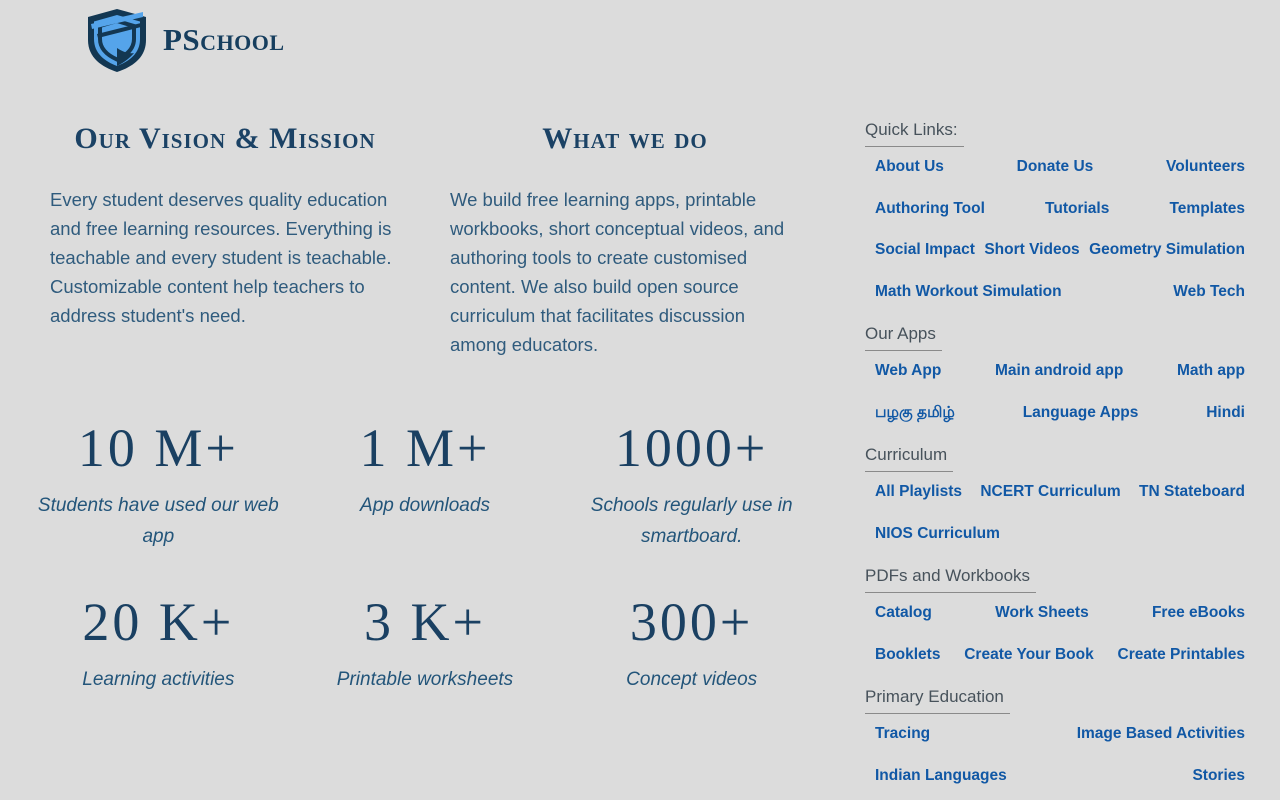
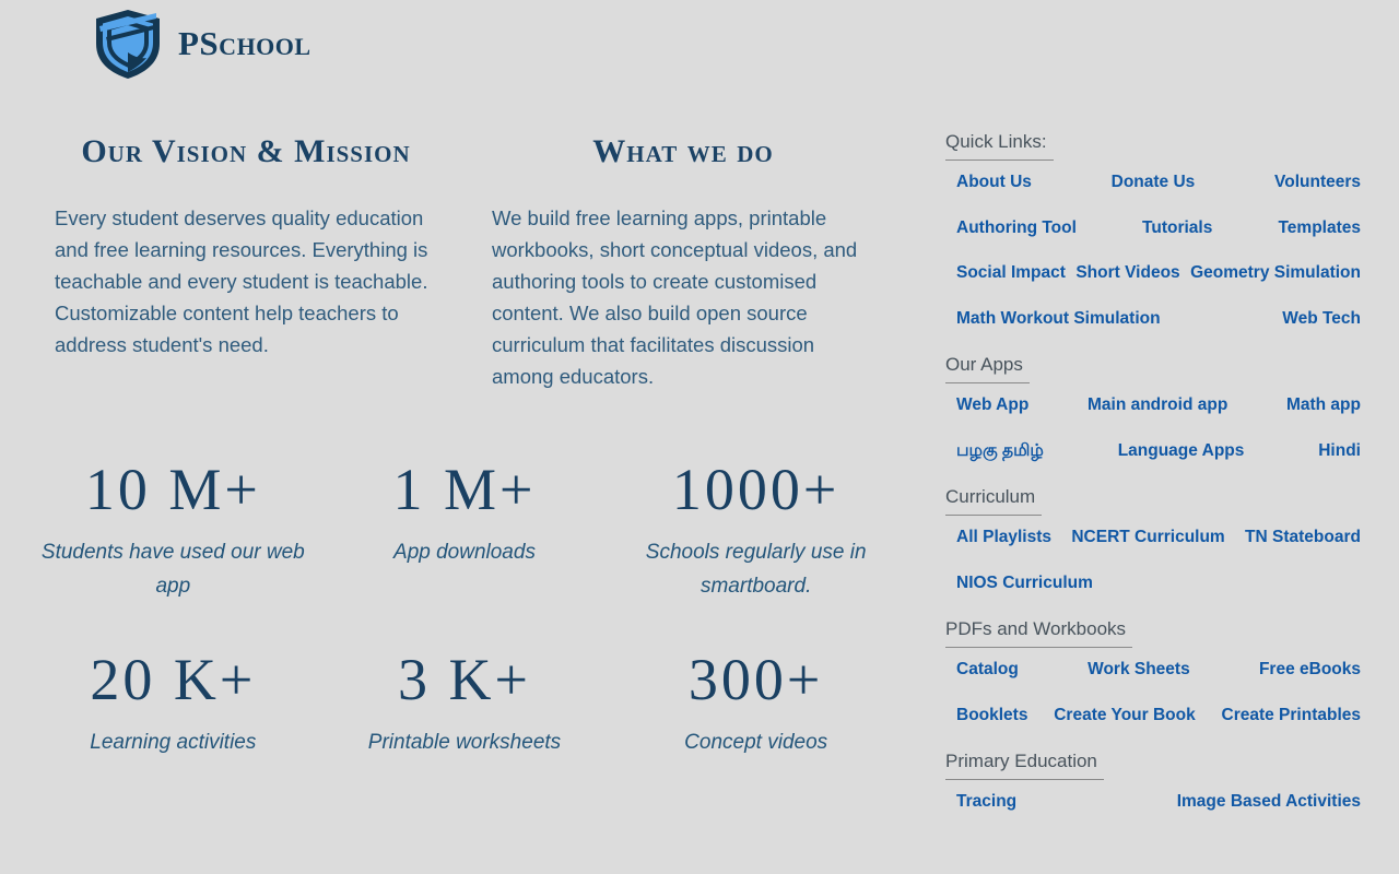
  PSchool
  Our Vision & Mission
  Every student deserves quality education and free learning resources. Everything is teachable and every student is teachable. Customizable content help teachers to address student's need.
  What we do
  We build free learning apps, printable workbooks, short conceptual videos, and authoring tools to create customised content. We also build open source curriculum that facilitates discussion among educators.
  10 M+
  Students have used our web app
  1 M+
  App downloads
  1000+
  Schools regularly use in smartboard.
  20 K+
  Learning activities
  3 K+
  Printable worksheets
  300+
  Concept videos
  Quick Links:
  About Us
  Donate Us
  Volunteers
  Authoring Tool
  Tutorials
  Templates
  Social Impact
  Short Videos
  Geometry Simulation
  Math Workout Simulation
  Web Tech
  Our Apps
  Web App
  Main android app
  Math app
  பழகு தமிழ்
  Language Apps
  Hindi
  Curriculum
  All Playlists
  NCERT Curriculum
  TN Stateboard
  NIOS Curriculum
  PDFs and Workbooks
  Catalog
  Work Sheets
  Free eBooks
  Booklets
  Create Your Book
  Create Printables
  Primary Education
  Tracing
  Image Based Activities
- Indian Languages
- Stories
